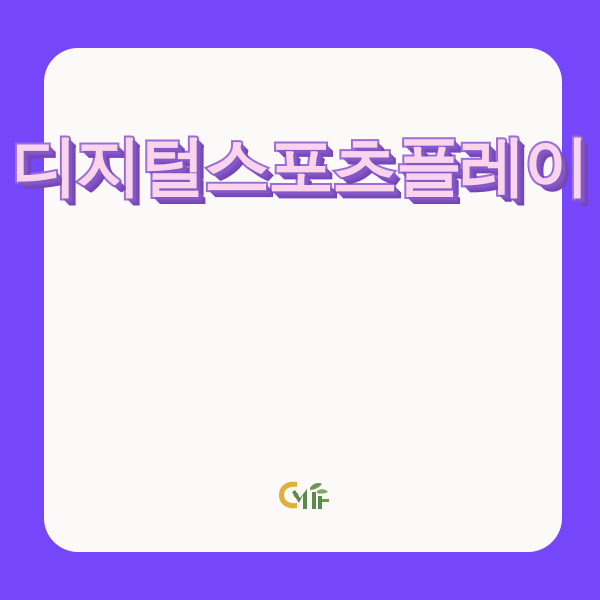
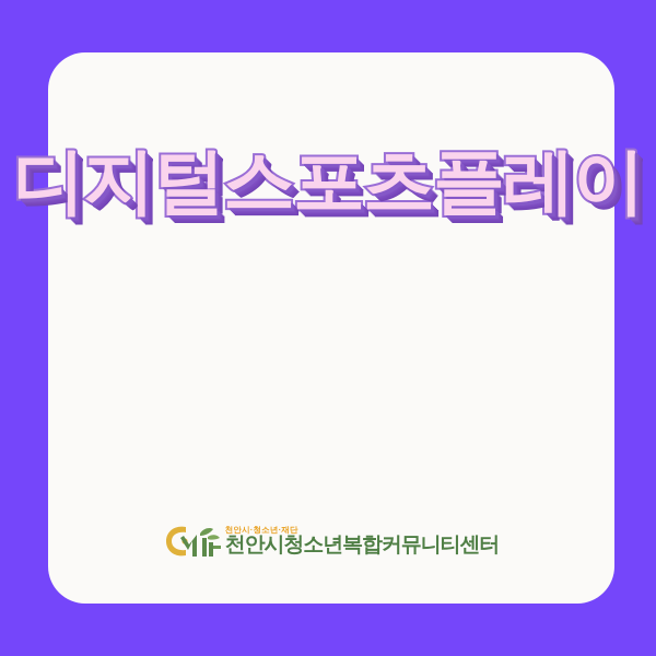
  디지털스포츠플레이
+ 천안시·청소년·재단
+ 천안시청소년복합커뮤니티센터
